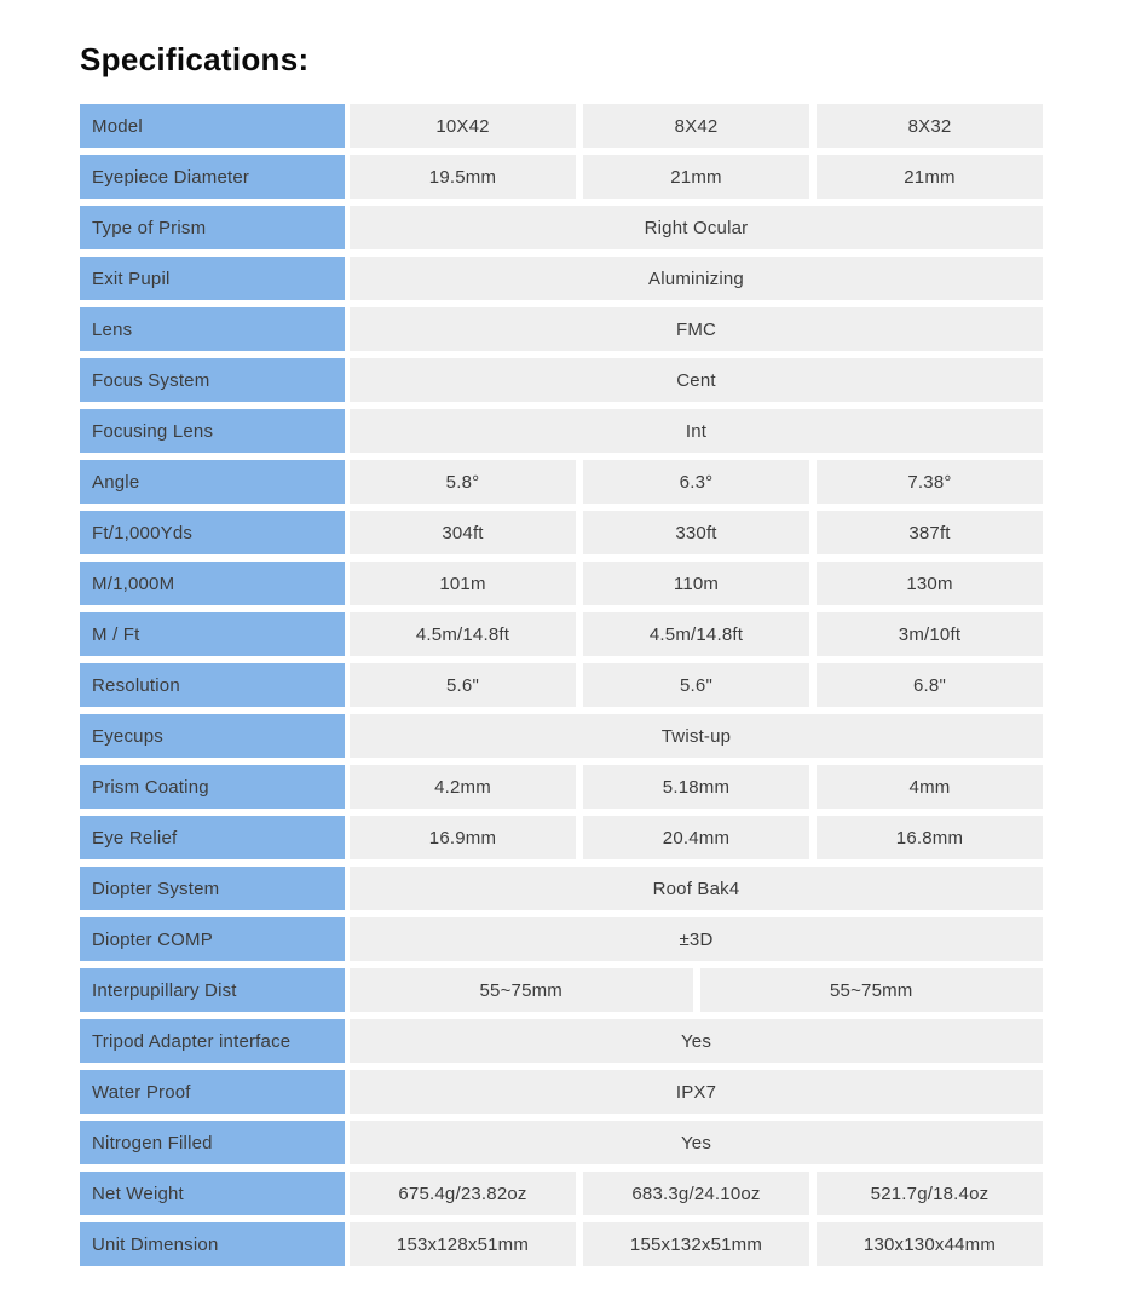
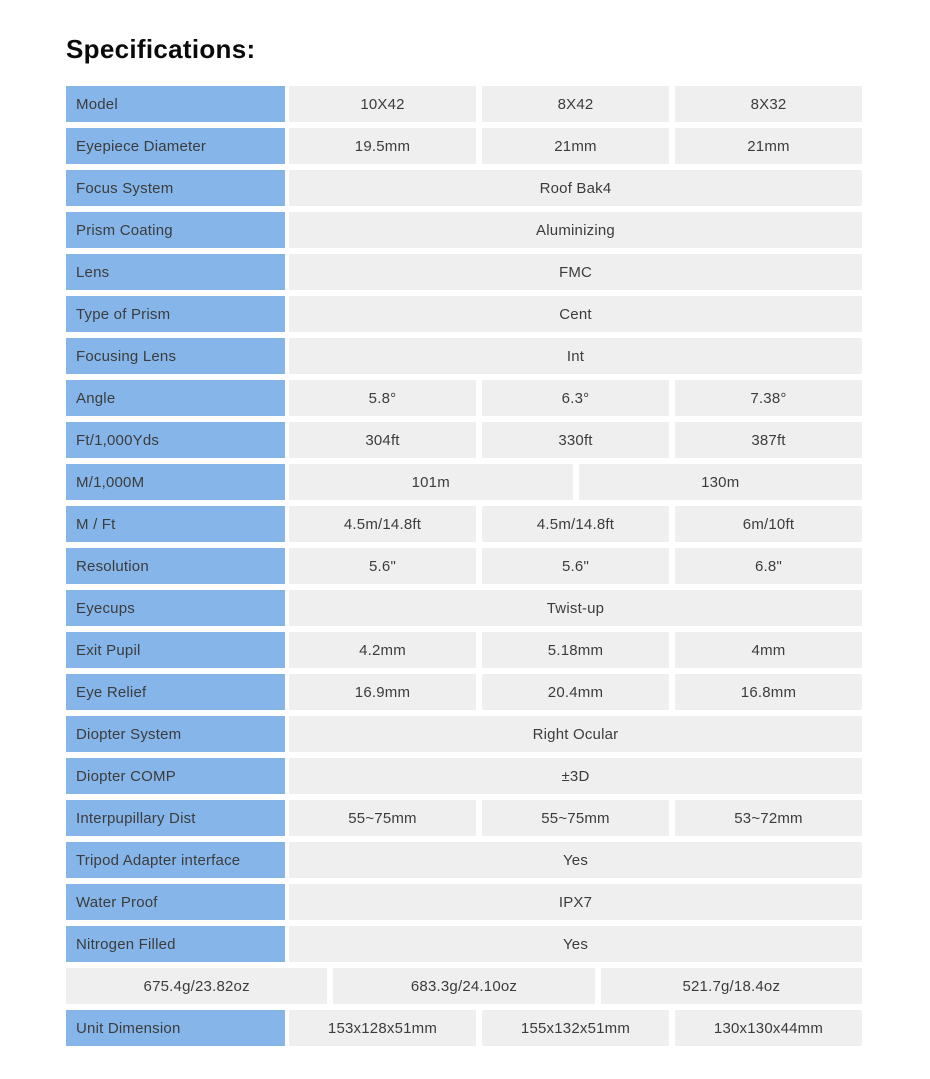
  Specifications:
  Model
  10X42
  8X42
  8X32
  Eyepiece Diameter
  19.5mm
  21mm
  21mm
- Type of Prism
+ Focus System
- Right Ocular
+ Roof Bak4
- Exit Pupil
+ Prism Coating
  Aluminizing
  Lens
  FMC
- Focus System
+ Type of Prism
  Cent
  Focusing Lens
  Int
  Angle
  5.8°
  6.3°
  7.38°
  Ft/1,000Yds
  304ft
  330ft
  387ft
  M/1,000M
  101m
- 110m
  130m
  M / Ft
  4.5m/14.8ft
  4.5m/14.8ft
- 3m/10ft
+ 6m/10ft
  Resolution
  5.6"
  5.6"
  6.8"
  Eyecups
  Twist-up
- Prism Coating
+ Exit Pupil
  4.2mm
  5.18mm
  4mm
  Eye Relief
  16.9mm
  20.4mm
  16.8mm
  Diopter System
- Roof Bak4
+ Right Ocular
  Diopter COMP
  ±3D
  Interpupillary Dist
  55~75mm
  55~75mm
+ 53~72mm
  Tripod Adapter interface
  Yes
  Water Proof
  IPX7
  Nitrogen Filled
  Yes
- Net Weight
  675.4g/23.82oz
  683.3g/24.10oz
  521.7g/18.4oz
  Unit Dimension
  153x128x51mm
  155x132x51mm
  130x130x44mm
